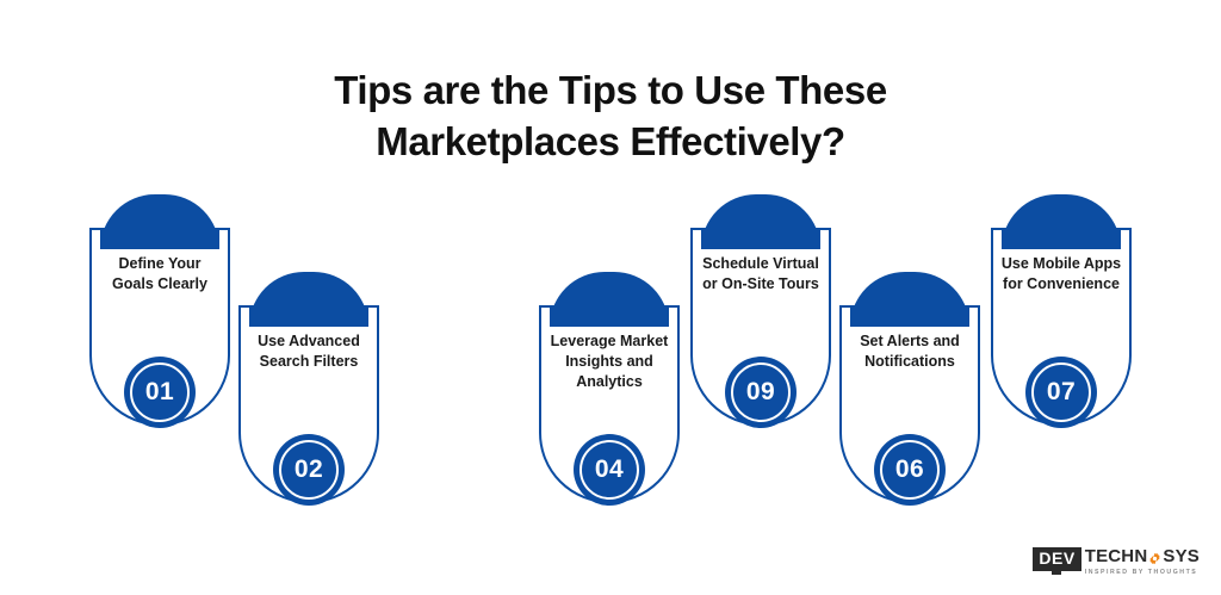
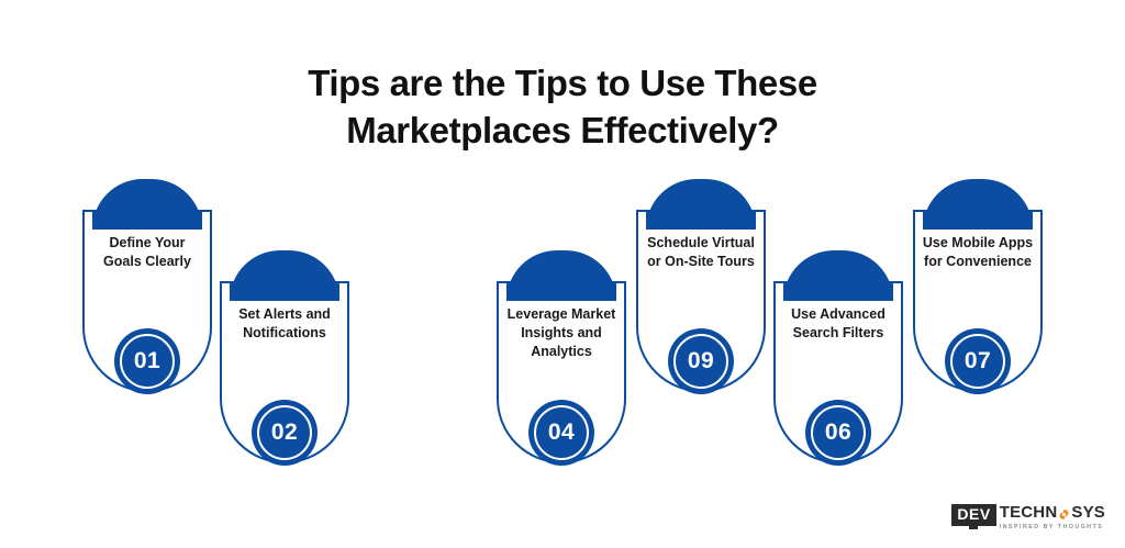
  Tips are the Tips to Use These
  Marketplaces Effectively?
  Define Your Goals Clearly
  01
- Use Advanced Search Filters
+ Set Alerts and Notifications
  02
  Leverage Market Insights and Analytics
  04
  Schedule Virtual or On-Site Tours
  09
- Set Alerts and Notifications
+ Use Advanced Search Filters
  06
  Use Mobile Apps for Convenience
  07
  DEV
  TECHN
  SYS
